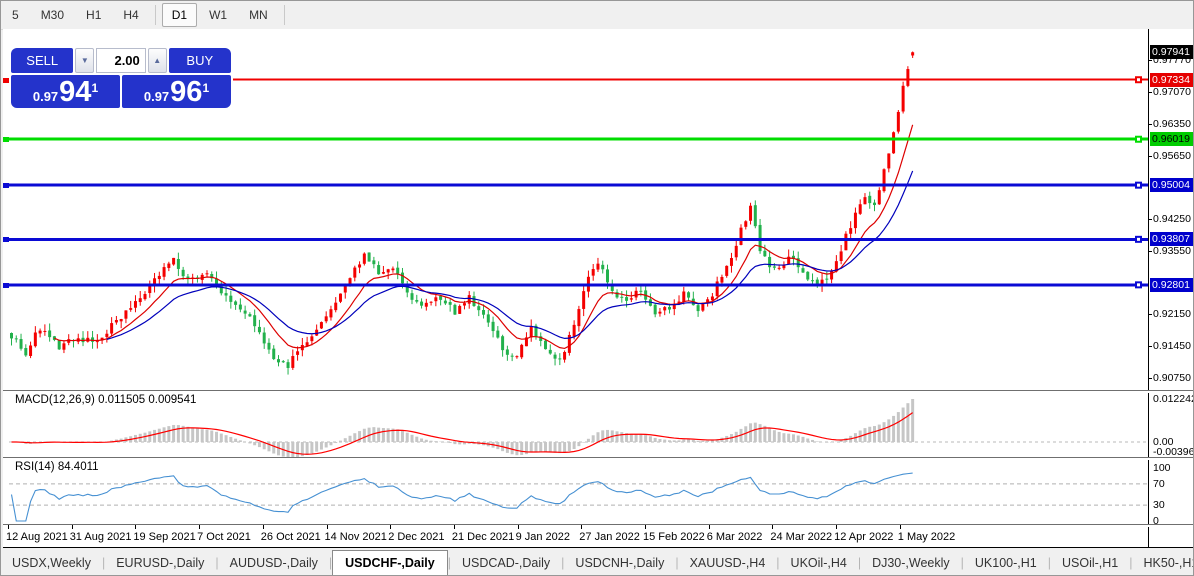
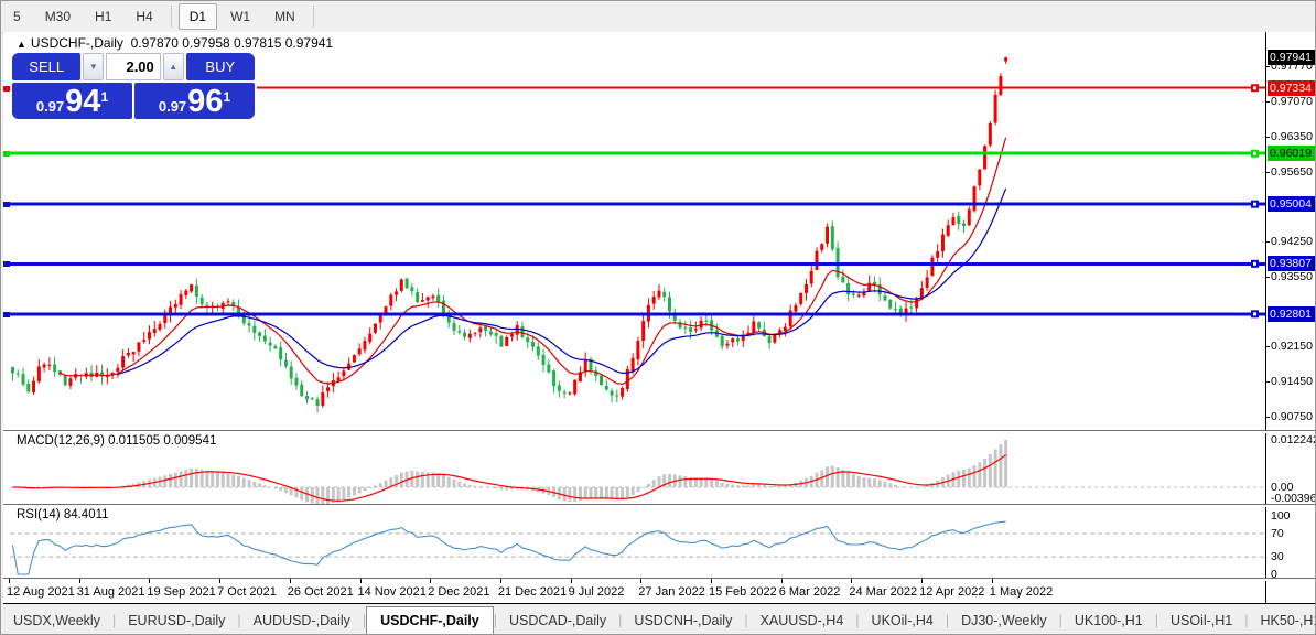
  5
  M30
  H1
  H4
  D1
  W1
  MN
+ ▲ USDCHF-,Daily 0.97870 0.97958 0.97815 0.97941
  MACD(12,26,9) 0.011505 0.009541
  RSI(14) 84.4011
  SELL
  ▼
  2.00
  ▲
  BUY
  0.97
  94
  1
  0.97
  96
  1
  12 Aug 2021
  31 Aug 2021
  19 Sep 2021
  7 Oct 2021
  26 Oct 2021
  14 Nov 2021
  2 Dec 2021
  21 Dec 2021
- 9 Jan 2022
+ 9 Jul 2022
  27 Jan 2022
  15 Feb 2022
  6 Mar 2022
  24 Mar 2022
  12 Apr 2022
  1 May 2022
  USDX,Weekly
  |
  EURUSD-,Daily
  |
  AUDUSD-,Daily
  |
  USDCHF-,Daily
  |
  USDCAD-,Daily
  |
  USDCNH-,Daily
  |
  XAUUSD-,H4
  |
  UKOil-,H4
  |
  DJ30-,Weekly
  |
  UK100-,H1
  |
  USOil-,H1
  |
  HK50-,H
  0.97770
  0.97070
  0.96350
  0.95650
  0.94250
  0.93550
  0.92150
  0.91450
  0.90750
  0.97941
  0.97334
  0.96019
  0.95004
  0.93807
  0.92801
  0.01224
  0.00
  -0.00396
  100
  70
  30
  0
